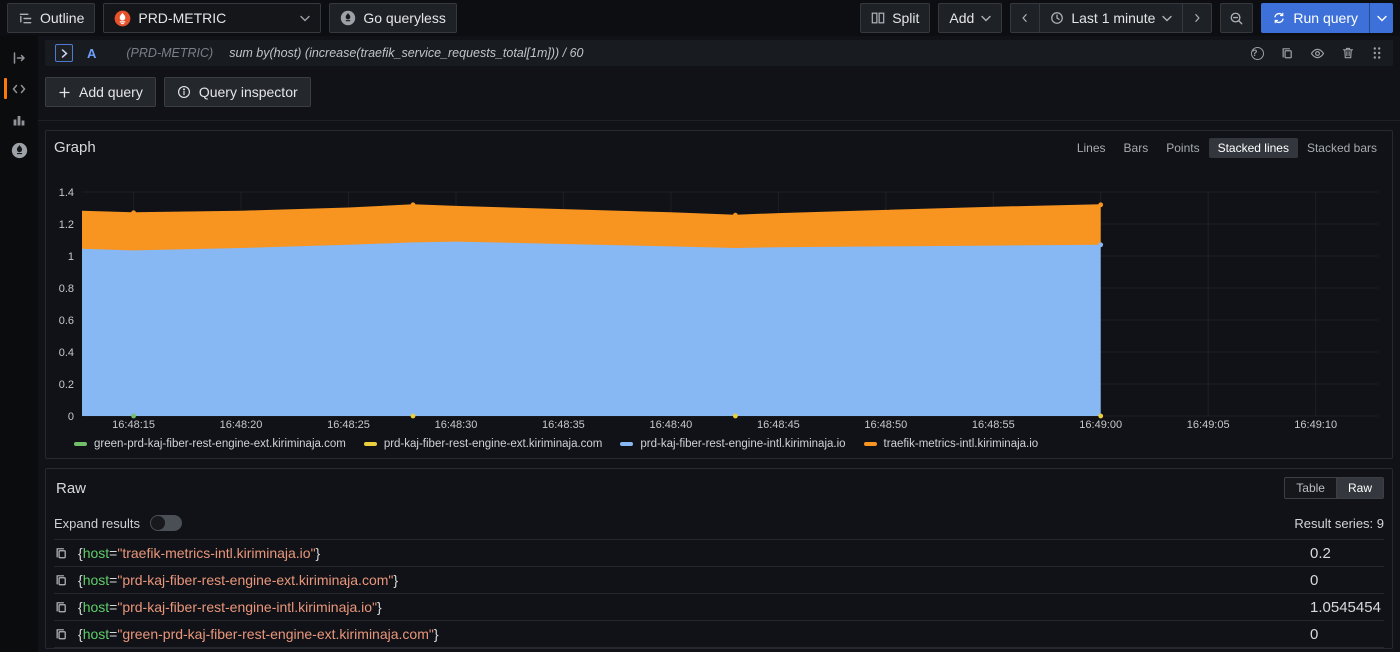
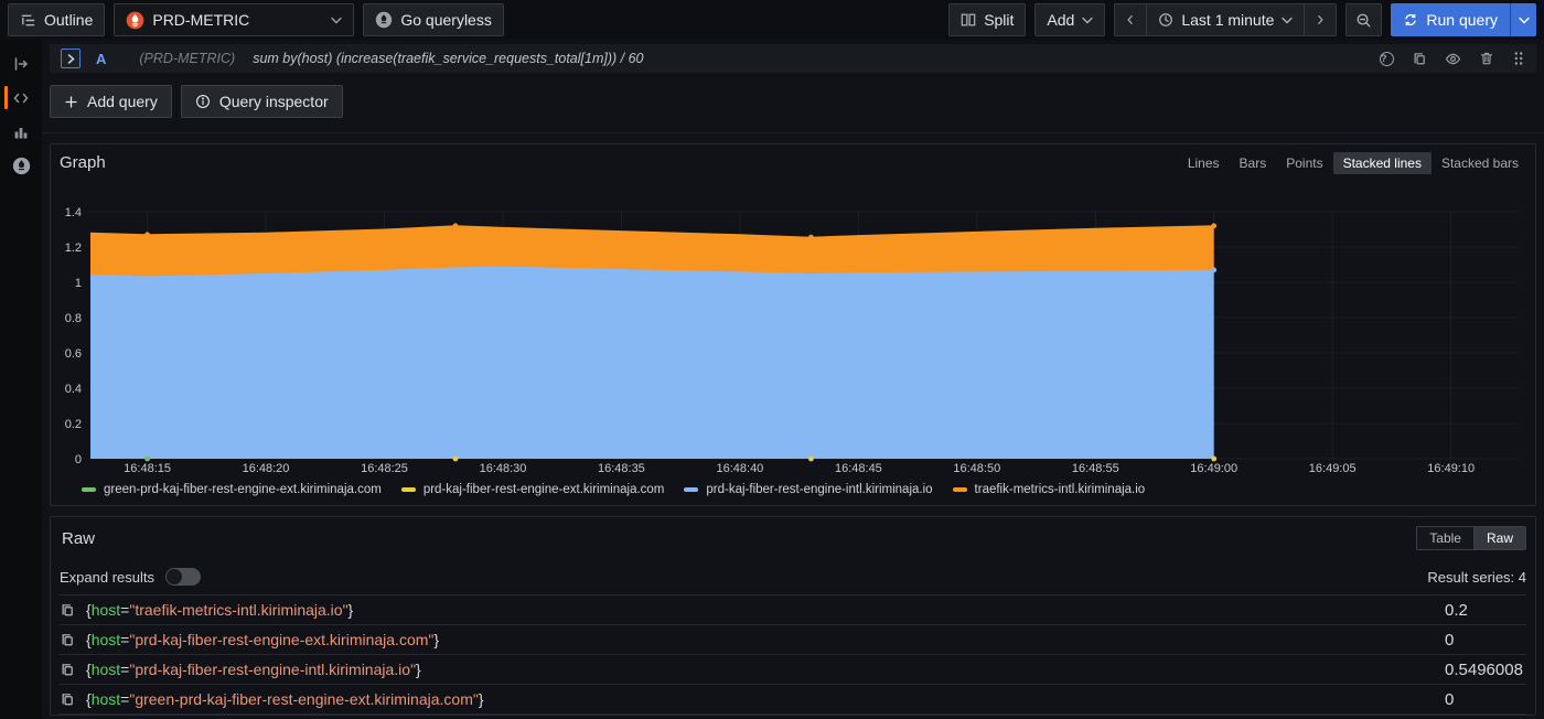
  Outline
  PRD-METRIC
  Go queryless
  Split
  Add
  Last 1 minute
  Run query
  A
  (PRD-METRIC)
  sum by(host) (increase(traefik_service_requests_total[1m])) / 60
  ?
  Add query
  Query inspector
  Graph
  Lines
  Bars
  Points
  Stacked lines
  Stacked bars
  0
  0.2
  0.4
  0.6
  0.8
  1
  1.2
  1.4
  16:48:15
  16:48:20
  16:48:25
  16:48:30
  16:48:35
  16:48:40
  16:48:45
  16:48:50
  16:48:55
  16:49:00
  16:49:05
  16:49:10
  green-prd-kaj-fiber-rest-engine-ext.kiriminaja.com
  prd-kaj-fiber-rest-engine-ext.kiriminaja.com
  prd-kaj-fiber-rest-engine-intl.kiriminaja.io
  traefik-metrics-intl.kiriminaja.io
  Raw
  Table
  Raw
  Expand results
- Result series: 9
+ Result series: 4
  {host="traefik-metrics-intl.kiriminaja.io"}
  0.2
  {host="prd-kaj-fiber-rest-engine-ext.kiriminaja.com"}
  0
  {host="prd-kaj-fiber-rest-engine-intl.kiriminaja.io"}
- 1.0545454
+ 0.5496008
  {host="green-prd-kaj-fiber-rest-engine-ext.kiriminaja.com"}
  0
